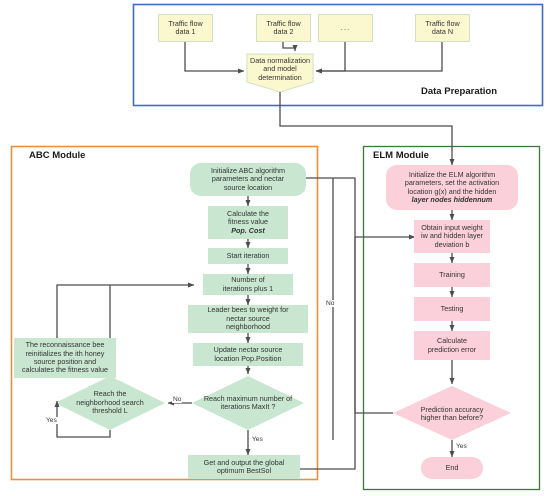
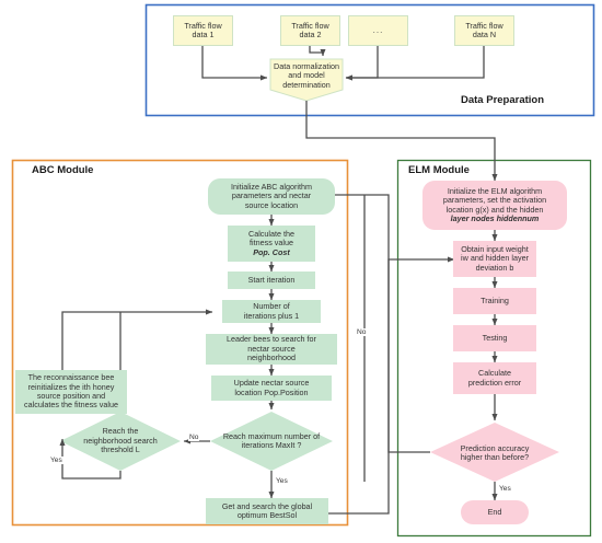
  Data Preparation
  ABC Module
  ELM Module
  Traffic flow
  data 1
  Traffic flow
  data 2
  ...
  Traffic flow
  data N
  Data normalization
  and model
  determination
  Initialize ABC algorithm
  parameters and nectar
  source location
  Calculate the
  fitness value
  Pop. Cost
  Start iteration
  Number of
  iterations plus 1
- Leader bees to weight for
+ Leader bees to search for
  nectar source
  neighborhood
  Update nectar source
  location Pop.Position
  Reach maximum number of
  iterations MaxIt ?
  Reach the
  neighborhood search
  threshold L
  The reconnaissance bee
  reinitializes the ith honey
  source position and
  calculates the fitness value
- Get and output the global
+ Get and search the global
  optimum BestSol
  Initialize the ELM algorithm
  parameters, set the activation
  location g(x) and the hidden
  layer nodes hiddennum
  Obtain input weight
  iw and hidden layer
  deviation b
  Training
  Testing
  Calculate
  prediction error
  Prediction accuracy
  higher than before?
  End
